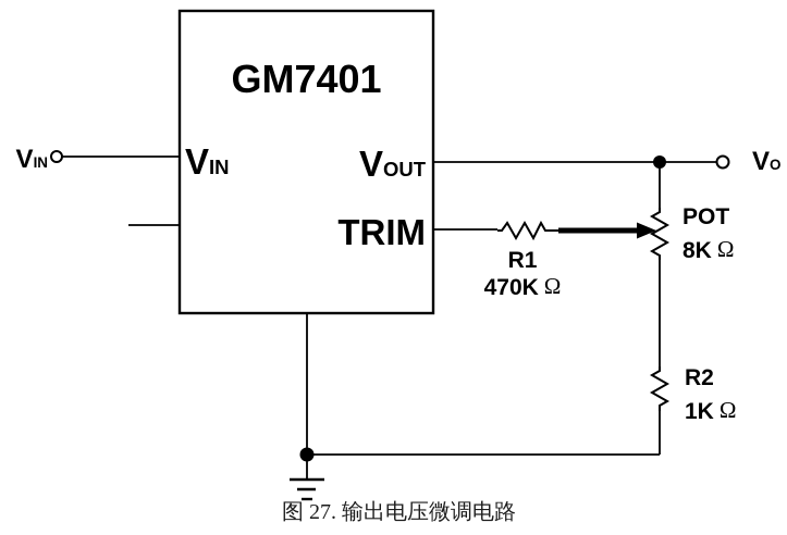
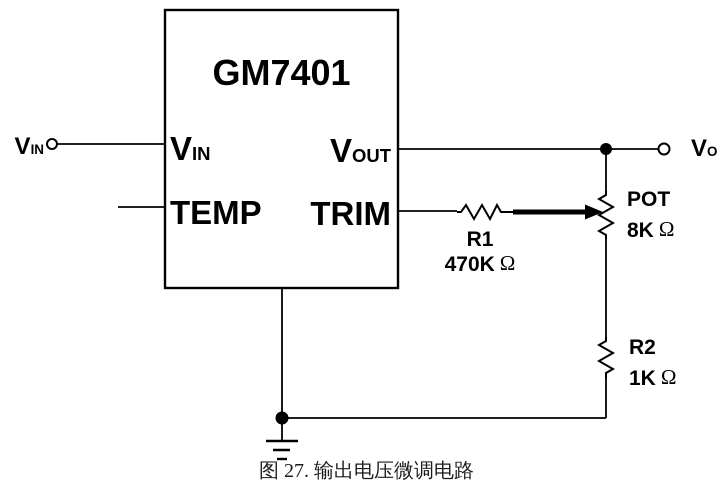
  VIN
  GM7401
  VIN
  VOUT
+ TEMP
  TRIM
  R1
  470K Ω
  POT
  8K Ω
  R2
  1K Ω
  VO
  图 27. 输出电压微调电路
